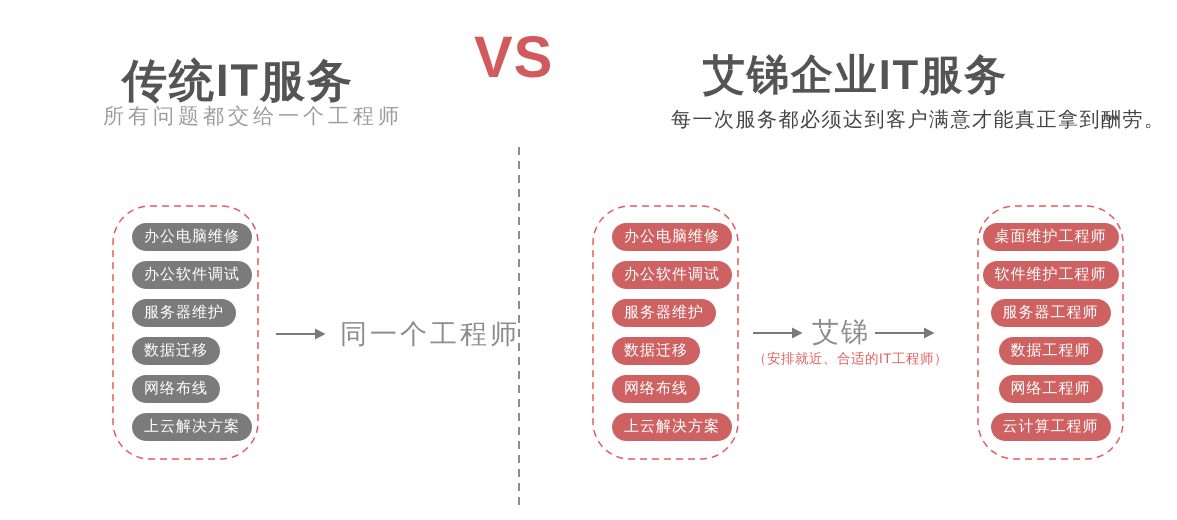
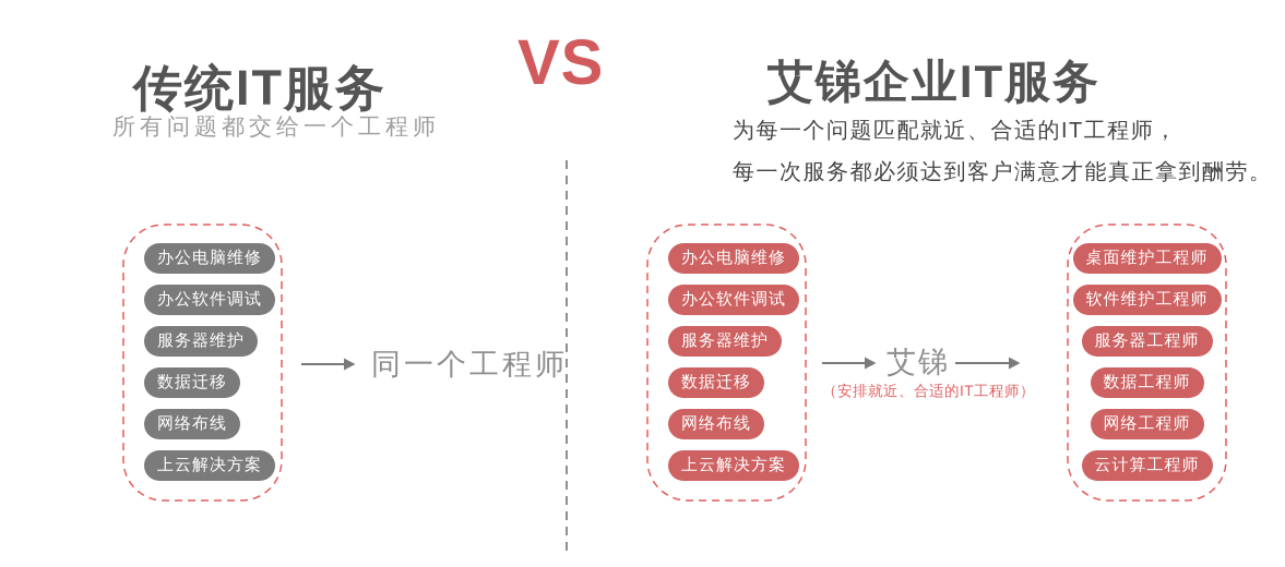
  传统IT服务
  所有问题都交给一个工程师
  VS
  艾锑企业IT服务
+ 为每一个问题匹配就近、合适的IT工程师，
  每一次服务都必须达到客户满意才能真正拿到酬劳。
  办公电脑维修
  办公软件调试
  服务器维护
  数据迁移
  网络布线
  上云解决方案
  同一个工程师
  办公电脑维修
  办公软件调试
  服务器维护
  数据迁移
  网络布线
  上云解决方案
  艾锑
  （安排就近、合适的IT工程师）
  桌面维护工程师
  软件维护工程师
  服务器工程师
  数据工程师
  网络工程师
  云计算工程师
